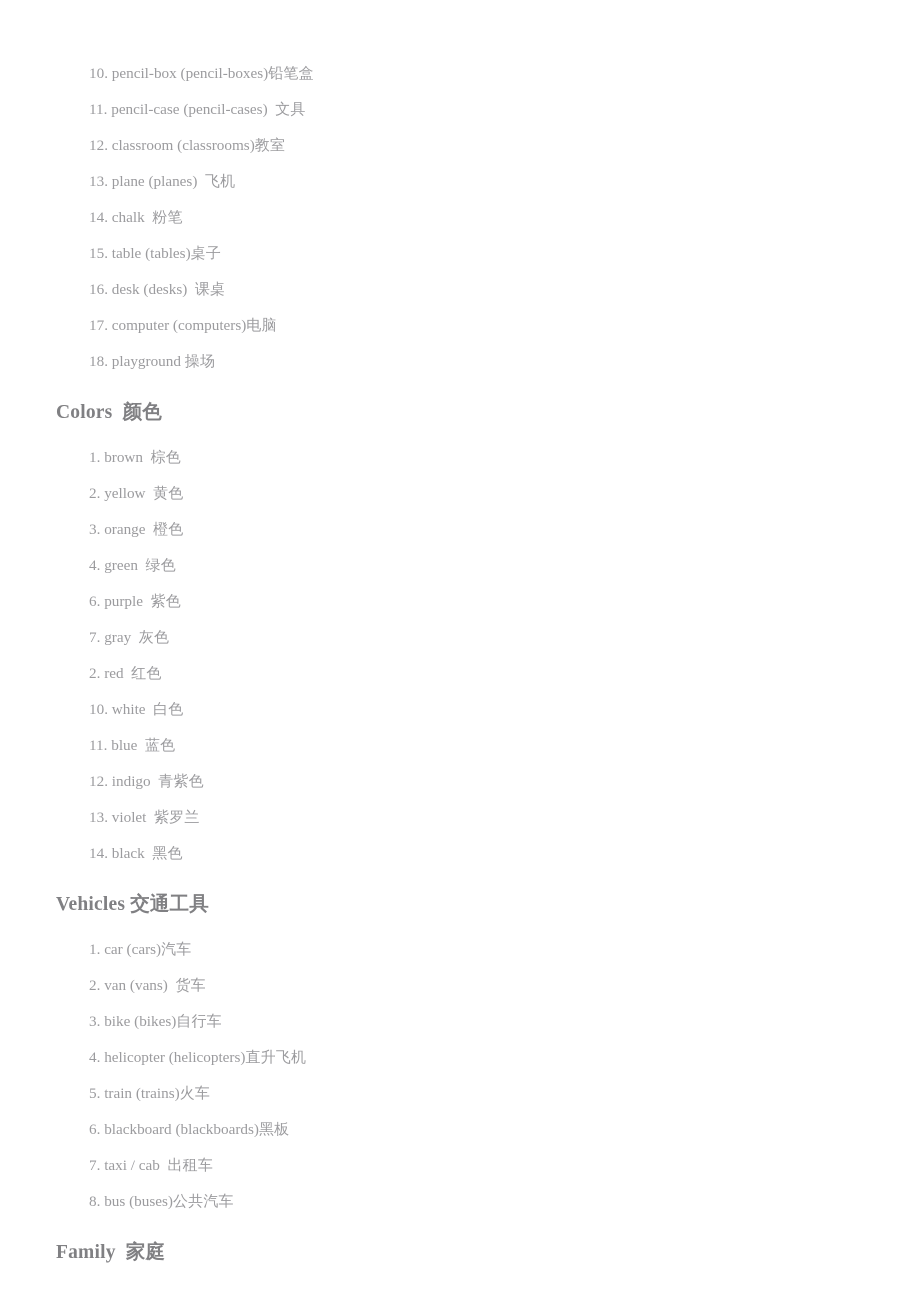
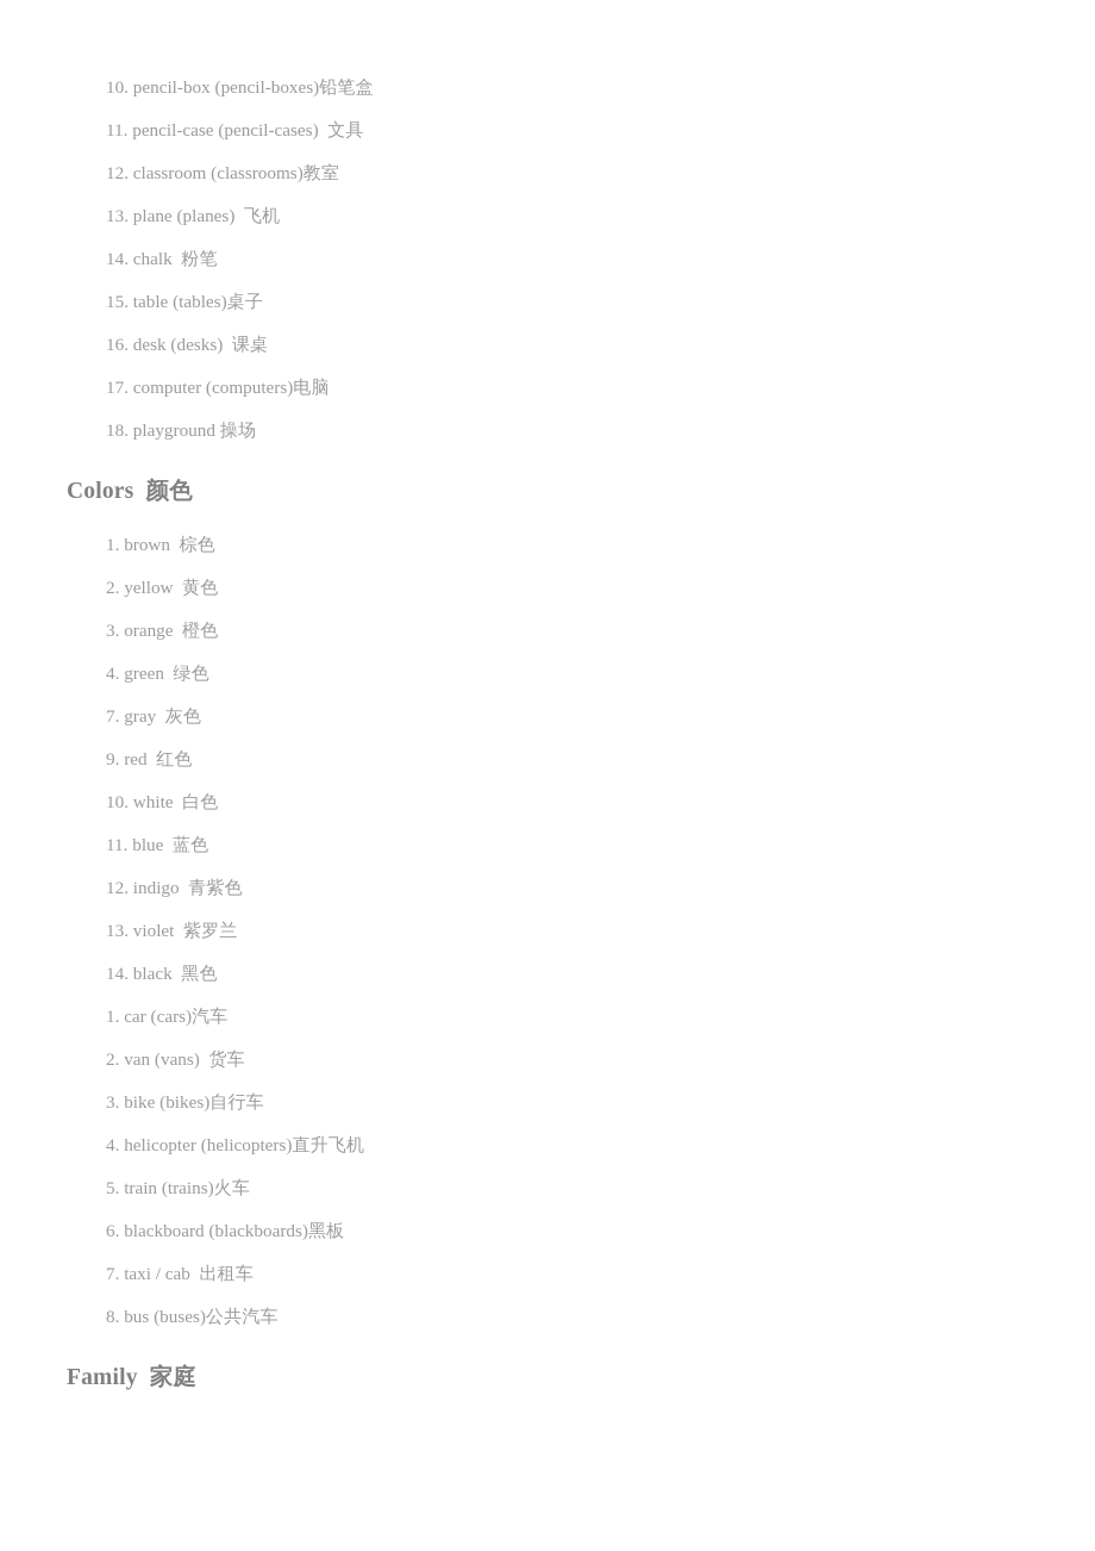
  10. pencil-box (pencil-boxes)铅笔盒
  11. pencil-case (pencil-cases) 文具
  12. classroom (classrooms)教室
  13. plane (planes) 飞机
  14. chalk 粉笔
  15. table (tables)桌子
  16. desk (desks) 课桌
  17. computer (computers)电脑
  18. playground 操场
  Colors 颜色
  1. brown 棕色
  2. yellow 黄色
  3. orange 橙色
  4. green 绿色
- 6. purple 紫色
  7. gray 灰色
- 2. red 红色
+ 9. red 红色
  10. white 白色
  11. blue 蓝色
  12. indigo 青紫色
  13. violet 紫罗兰
  14. black 黑色
- Vehicles 交通工具
  1. car (cars)汽车
  2. van (vans) 货车
  3. bike (bikes)自行车
  4. helicopter (helicopters)直升飞机
  5. train (trains)火车
  6. blackboard (blackboards)黑板
  7. taxi / cab 出租车
  8. bus (buses)公共汽车
  Family 家庭
